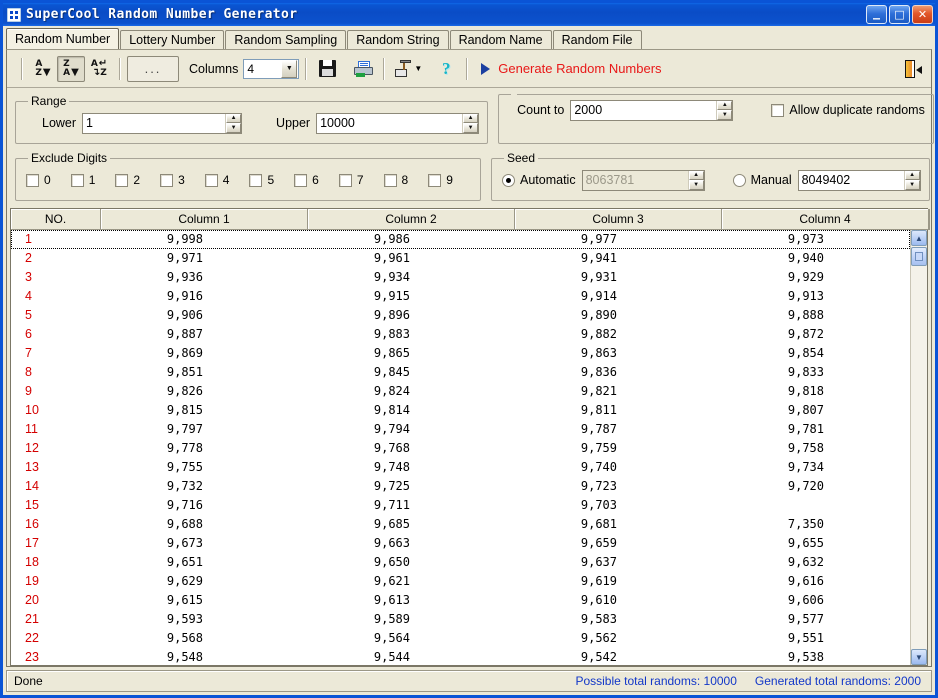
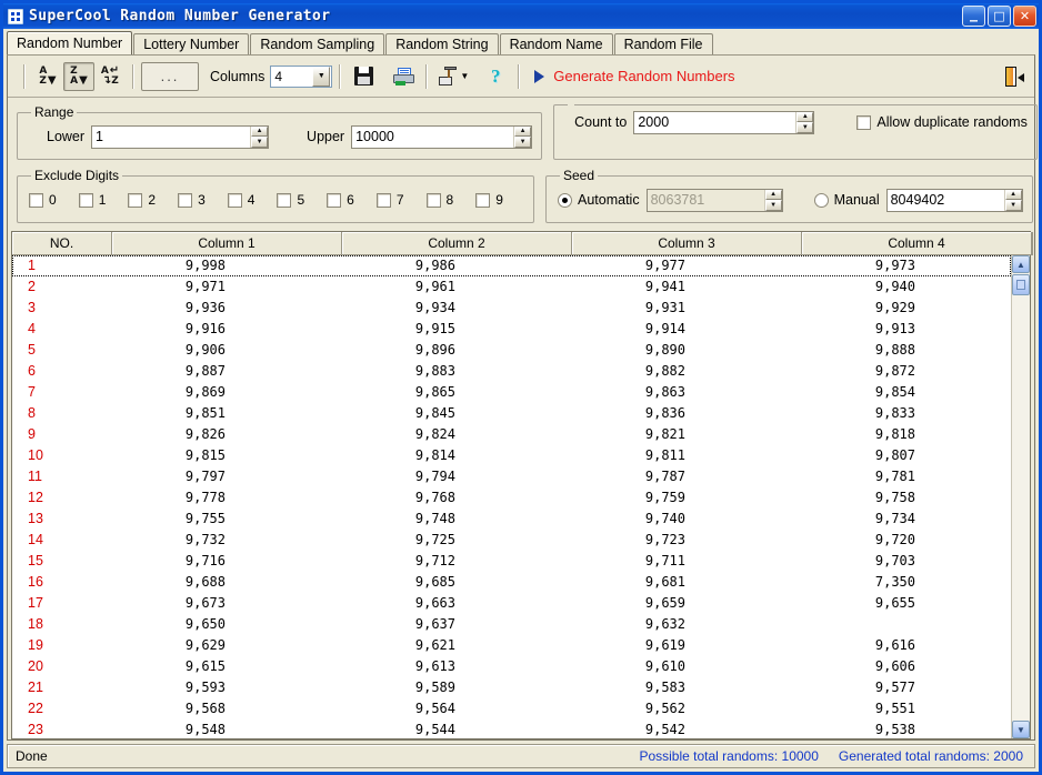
  SuperCool Random Number Generator
  _
  □
  ✕
  Random Number
  Lottery Number
  Random Sampling
  Random String
  Random Name
  Random File
  A
  Z
  ▼
  Z
  A
  ▼
  A
  ↵
  ↴
  Z
  ...
  Columns
  4
  ▼
  ?
  Generate Random Numbers
  Range
  Lower
  1
  Upper
  10000
  Count to
  2000
  Allow duplicate randoms
  Exclude Digits
  0
  1
  2
  3
  4
  5
  6
  7
  8
  9
  Seed
  Automatic
  8063781
  Manual
  8049402
  NO.
  Column 1
  Column 2
  Column 3
  Column 4
  1
  9,998
  9,986
  9,977
  9,973
  2
  9,971
  9,961
  9,941
  9,940
  3
  9,936
  9,934
  9,931
  9,929
  4
  9,916
  9,915
  9,914
  9,913
  5
  9,906
  9,896
  9,890
  9,888
  6
  9,887
  9,883
  9,882
  9,872
  7
  9,869
  9,865
  9,863
  9,854
  8
  9,851
  9,845
  9,836
  9,833
  9
  9,826
  9,824
  9,821
  9,818
  10
  9,815
  9,814
  9,811
  9,807
  11
  9,797
  9,794
  9,787
  9,781
  12
  9,778
  9,768
  9,759
  9,758
  13
  9,755
  9,748
  9,740
  9,734
  14
  9,732
  9,725
  9,723
  9,720
  15
  9,716
+ 9,712
  9,711
  9,703
  16
  9,688
  9,685
  9,681
  7,350
  17
  9,673
  9,663
  9,659
  9,655
  18
- 9,651
  9,650
  9,637
  9,632
  19
  9,629
  9,621
  9,619
  9,616
  20
  9,615
  9,613
  9,610
  9,606
  21
  9,593
  9,589
  9,583
  9,577
  22
  9,568
  9,564
  9,562
  9,551
  23
  9,548
  9,544
  9,542
  9,538
  ▲
  ▼
  Done
  Possible total randoms: 10000
  Generated total randoms: 2000
